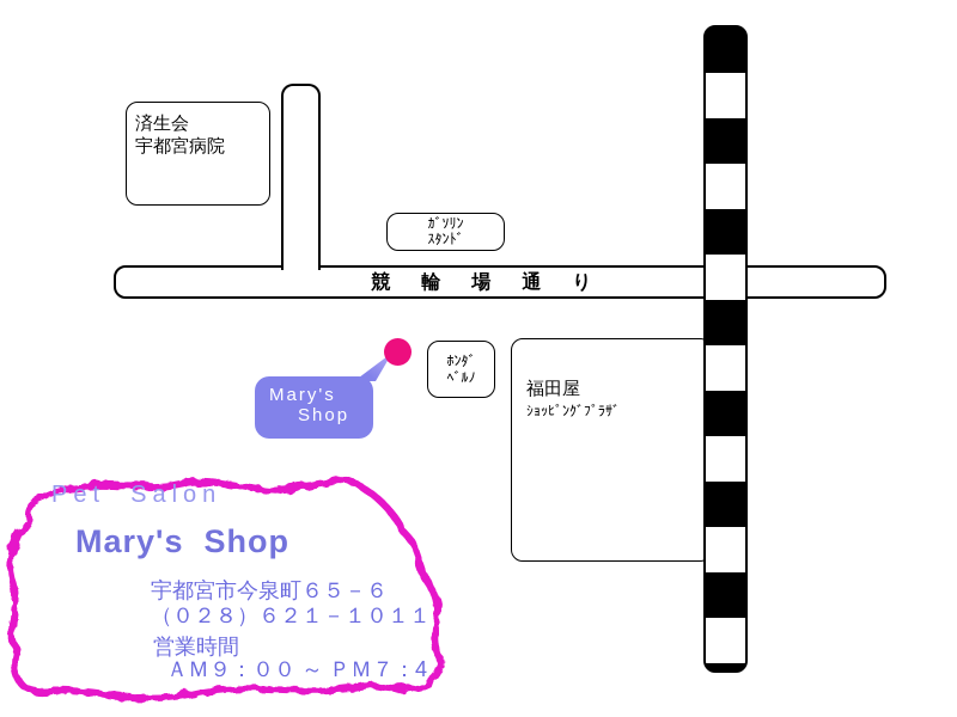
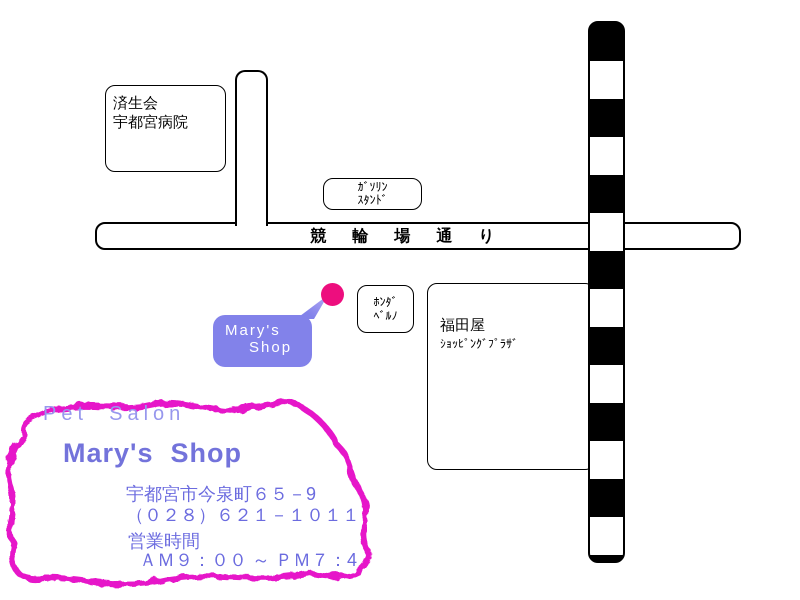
  競 輪 場 通 り
  済生会
  宇都宮病院
  ｶﾞｿﾘﾝ
  ｽﾀﾝﾄﾞ
  ﾎﾝﾀﾞ
  ﾍﾞﾙﾉ
  福田屋
  ｼｮｯﾋﾟﾝｸﾞﾌﾟﾗｻﾞ
  Mary's
  Shop
  Pet Salon
  Mary's Shop
- 宇都宮市今泉町６５－６
+ 宇都宮市今泉町６５－9
  （０２８）６２１－１０１１
  営業時間
  ＡＭ９：００ ～ ＰＭ７：4
